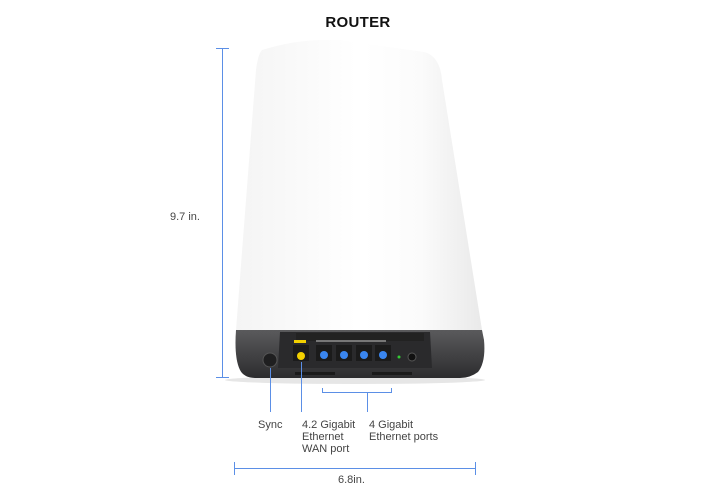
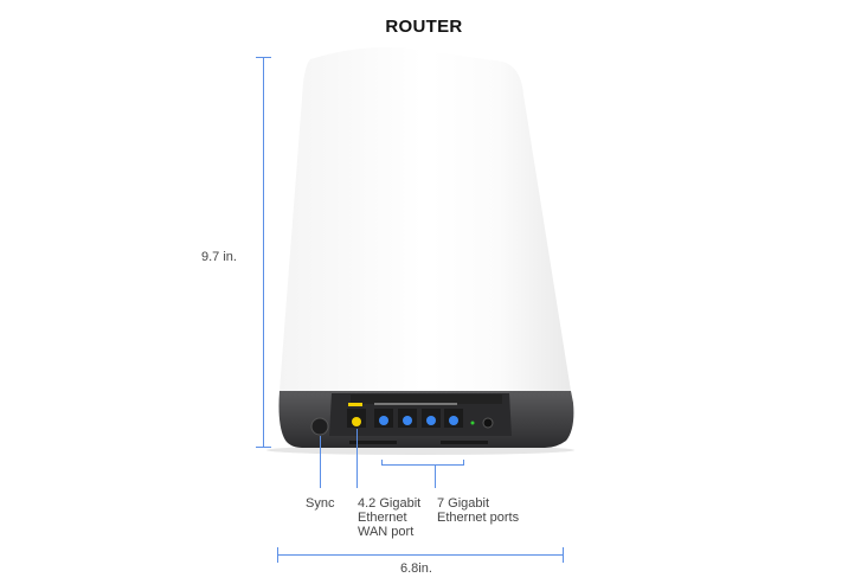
  ROUTER
  9.7 in.
  Sync
  4.2 Gigabit
  Ethernet
  WAN port
- 4 Gigabit
+ 7 Gigabit
  Ethernet ports
  6.8in.
